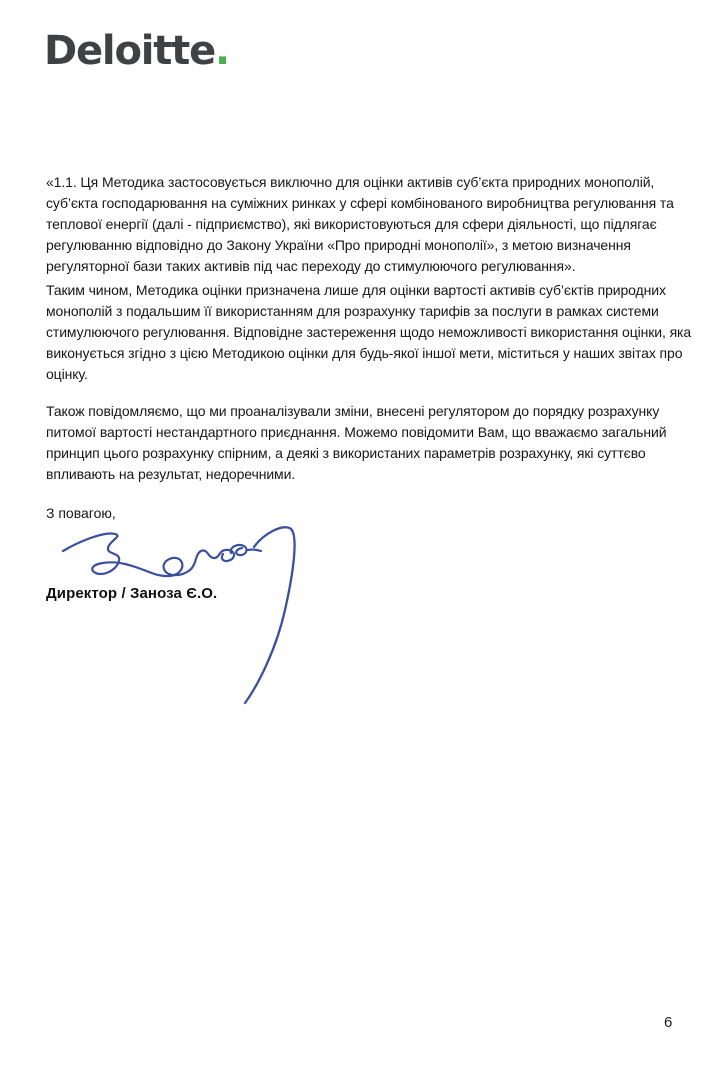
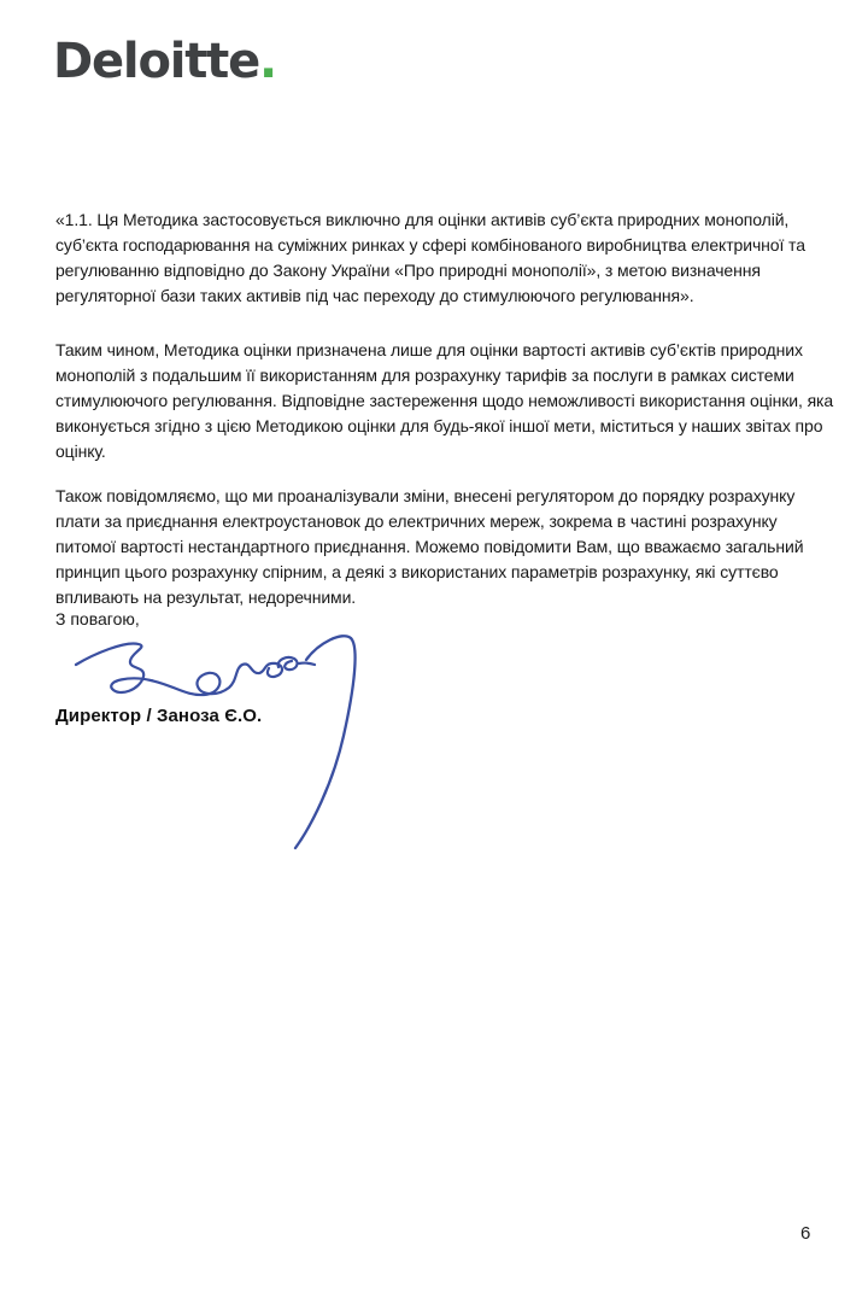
  Deloitte.
  «1.1. Ця Методика застосовується виключно для оцінки активів суб’єкта природних монополій,
- суб’єкта господарювання на суміжних ринках у сфері комбінованого виробництва регулювання та
+ суб’єкта господарювання на суміжних ринках у сфері комбінованого виробництва електричної та
- теплової енергії (далі - підприємство), які використовуються для сфери діяльності, що підлягає
  регулюванню відповідно до Закону України «Про природні монополії», з метою визначення
  регуляторної бази таких активів під час переходу до стимулюючого регулювання».
  Таким чином, Методика оцінки призначена лише для оцінки вартості активів суб’єктів природних
  монополій з подальшим її використанням для розрахунку тарифів за послуги в рамках системи
  стимулюючого регулювання. Відповідне застереження щодо неможливості використання оцінки, яка
  виконується згідно з цією Методикою оцінки для будь-якої іншої мети, міститься у наших звітах про
  оцінку.
  Також повідомляємо, що ми проаналізували зміни, внесені регулятором до порядку розрахунку
+ плати за приєднання електроустановок до електричних мереж, зокрема в частині розрахунку
  питомої вартості нестандартного приєднання. Можемо повідомити Вам, що вважаємо загальний
  принцип цього розрахунку спірним, а деякі з використаних параметрів розрахунку, які суттєво
  впливають на результат, недоречними.
  З повагою,
  Директор / Заноза Є.О.
  6
